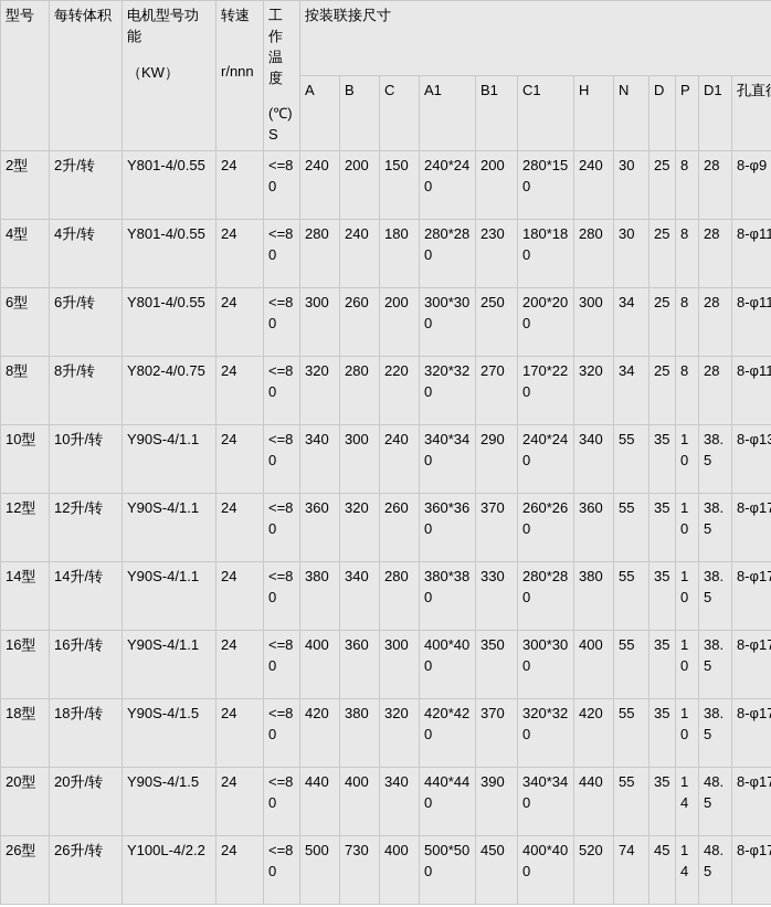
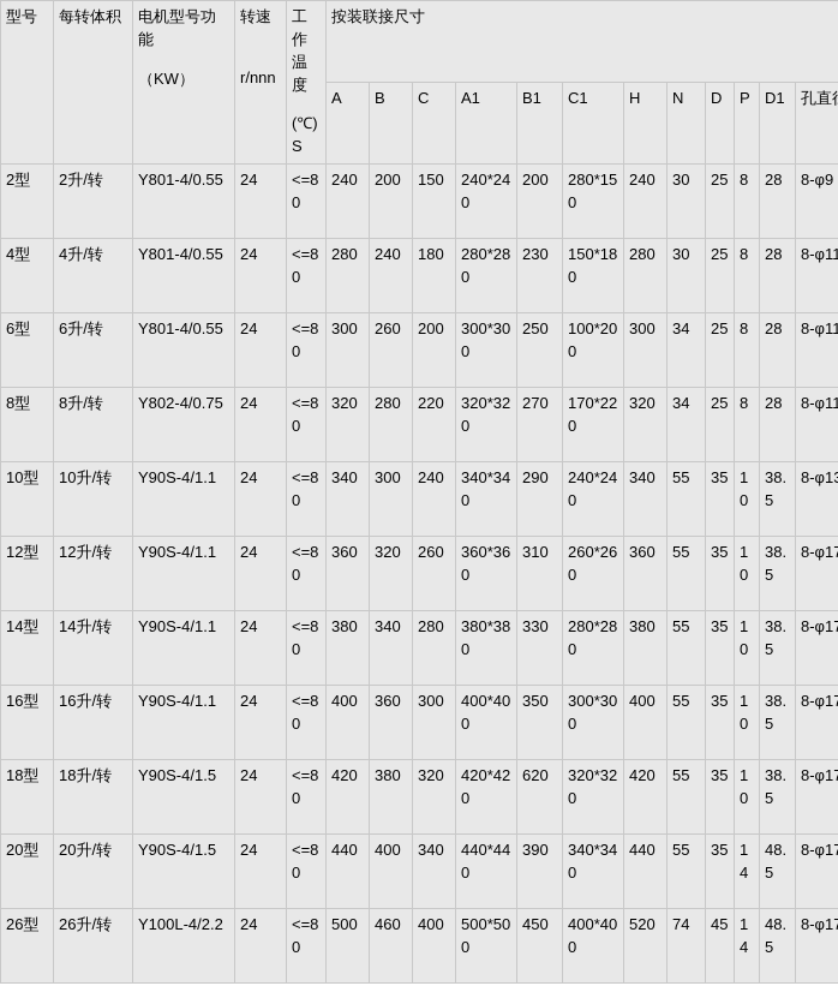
  型号	每转体积	电机型号功能 （KW）	转速 r/nnn	工作温度 (℃) S	按装联接尺寸
  A	B	C	A1	B1	C1	H	N	D	P	D1	孔直
  2型	2升/转	Y801-4/0.55	24	<=80	240	200	150	240*240	200	280*150	240	30	25	8	28	8-φ9
- 4型	4升/转	Y801-4/0.55	24	<=80	280	240	180	280*280	230	180*180	280	30	25	8	28	8-φ11
+ 4型	4升/转	Y801-4/0.55	24	<=80	280	240	180	280*280	230	150*180	280	30	25	8	28	8-φ11
- 6型	6升/转	Y801-4/0.55	24	<=80	300	260	200	300*300	250	200*200	300	34	25	8	28	8-φ11
+ 6型	6升/转	Y801-4/0.55	24	<=80	300	260	200	300*300	250	100*200	300	34	25	8	28	8-φ11
  8型	8升/转	Y802-4/0.75	24	<=80	320	280	220	320*320	270	170*220	320	34	25	8	28	8-φ11
  10型	10升/转	Y90S-4/1.1	24	<=80	340	300	240	340*340	290	240*240	340	55	35	10	38.5	8-φ1
- 12型	12升/转	Y90S-4/1.1	24	<=80	360	320	260	360*360	370	260*260	360	55	35	10	38.5	8-φ1
+ 12型	12升/转	Y90S-4/1.1	24	<=80	360	320	260	360*360	310	260*260	360	55	35	10	38.5	8-φ1
  14型	14升/转	Y90S-4/1.1	24	<=80	380	340	280	380*380	330	280*280	380	55	35	10	38.5	8-φ1
  16型	16升/转	Y90S-4/1.1	24	<=80	400	360	300	400*400	350	300*300	400	55	35	10	38.5	8-φ1
- 18型	18升/转	Y90S-4/1.5	24	<=80	420	380	320	420*420	370	320*320	420	55	35	10	38.5	8-φ1
+ 18型	18升/转	Y90S-4/1.5	24	<=80	420	380	320	420*420	620	320*320	420	55	35	10	38.5	8-φ1
  20型	20升/转	Y90S-4/1.5	24	<=80	440	400	340	440*440	390	340*340	440	55	35	14	48.5	8-φ1
- 26型	26升/转	Y100L-4/2.2	24	<=80	500	730	400	500*500	450	400*400	520	74	45	14	48.5	8-φ1
+ 26型	26升/转	Y100L-4/2.2	24	<=80	500	460	400	500*500	450	400*400	520	74	45	14	48.5	8-φ1
